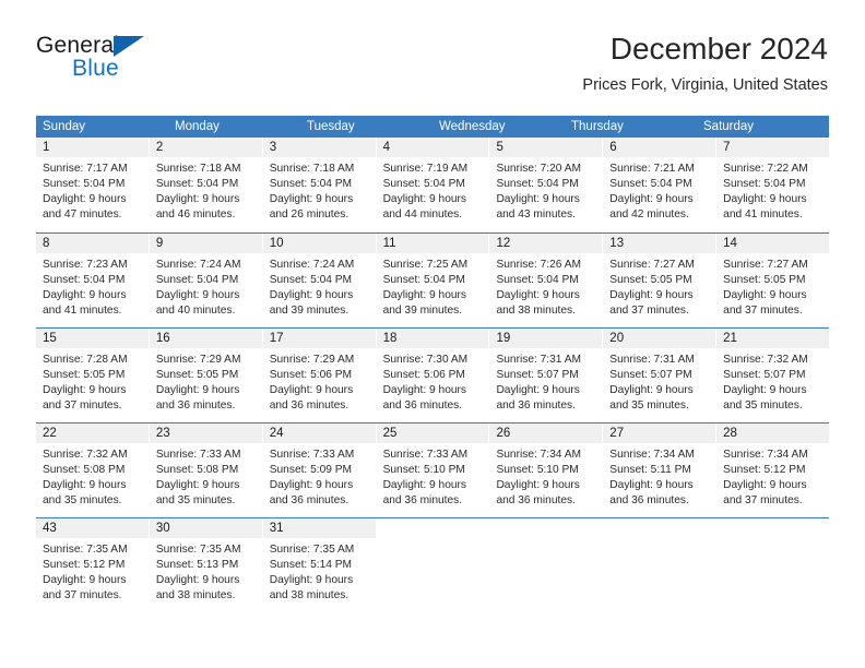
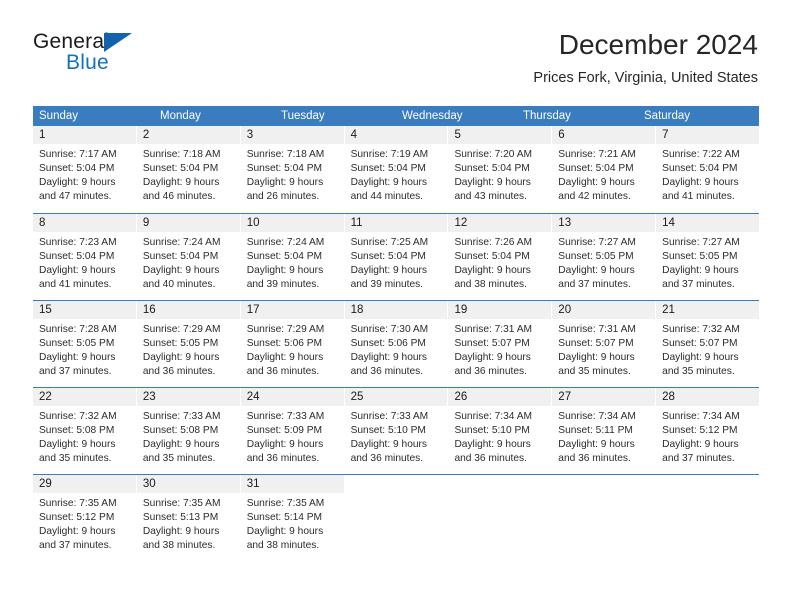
  General
  Blue
  December 2024
  Prices Fork, Virginia, United States
  Sunday
  Monday
  Tuesday
  Wednesday
  Thursday
  Saturday
  1
  Sunrise: 7:17 AM
  Sunset: 5:04 PM
  Daylight: 9 hours
  and 47 minutes.
  2
  Sunrise: 7:18 AM
  Sunset: 5:04 PM
  Daylight: 9 hours
  and 46 minutes.
  3
  Sunrise: 7:18 AM
  Sunset: 5:04 PM
  Daylight: 9 hours
  and 26 minutes.
  4
  Sunrise: 7:19 AM
  Sunset: 5:04 PM
  Daylight: 9 hours
  and 44 minutes.
  5
  Sunrise: 7:20 AM
  Sunset: 5:04 PM
  Daylight: 9 hours
  and 43 minutes.
  6
  Sunrise: 7:21 AM
  Sunset: 5:04 PM
  Daylight: 9 hours
  and 42 minutes.
  7
  Sunrise: 7:22 AM
  Sunset: 5:04 PM
  Daylight: 9 hours
  and 41 minutes.
  8
  Sunrise: 7:23 AM
  Sunset: 5:04 PM
  Daylight: 9 hours
  and 41 minutes.
  9
  Sunrise: 7:24 AM
  Sunset: 5:04 PM
  Daylight: 9 hours
  and 40 minutes.
  10
  Sunrise: 7:24 AM
  Sunset: 5:04 PM
  Daylight: 9 hours
  and 39 minutes.
  11
  Sunrise: 7:25 AM
  Sunset: 5:04 PM
  Daylight: 9 hours
  and 39 minutes.
  12
  Sunrise: 7:26 AM
  Sunset: 5:04 PM
  Daylight: 9 hours
  and 38 minutes.
  13
  Sunrise: 7:27 AM
  Sunset: 5:05 PM
  Daylight: 9 hours
  and 37 minutes.
  14
  Sunrise: 7:27 AM
  Sunset: 5:05 PM
  Daylight: 9 hours
  and 37 minutes.
  15
  Sunrise: 7:28 AM
  Sunset: 5:05 PM
  Daylight: 9 hours
  and 37 minutes.
  16
  Sunrise: 7:29 AM
  Sunset: 5:05 PM
  Daylight: 9 hours
  and 36 minutes.
  17
  Sunrise: 7:29 AM
  Sunset: 5:06 PM
  Daylight: 9 hours
  and 36 minutes.
  18
  Sunrise: 7:30 AM
  Sunset: 5:06 PM
  Daylight: 9 hours
  and 36 minutes.
  19
  Sunrise: 7:31 AM
  Sunset: 5:07 PM
  Daylight: 9 hours
  and 36 minutes.
  20
  Sunrise: 7:31 AM
  Sunset: 5:07 PM
  Daylight: 9 hours
  and 35 minutes.
  21
  Sunrise: 7:32 AM
  Sunset: 5:07 PM
  Daylight: 9 hours
  and 35 minutes.
  22
  Sunrise: 7:32 AM
  Sunset: 5:08 PM
  Daylight: 9 hours
  and 35 minutes.
  23
  Sunrise: 7:33 AM
  Sunset: 5:08 PM
  Daylight: 9 hours
  and 35 minutes.
  24
  Sunrise: 7:33 AM
  Sunset: 5:09 PM
  Daylight: 9 hours
  and 36 minutes.
  25
  Sunrise: 7:33 AM
  Sunset: 5:10 PM
  Daylight: 9 hours
  and 36 minutes.
  26
  Sunrise: 7:34 AM
  Sunset: 5:10 PM
  Daylight: 9 hours
  and 36 minutes.
  27
  Sunrise: 7:34 AM
  Sunset: 5:11 PM
  Daylight: 9 hours
  and 36 minutes.
  28
  Sunrise: 7:34 AM
  Sunset: 5:12 PM
  Daylight: 9 hours
  and 37 minutes.
- 43
+ 29
  Sunrise: 7:35 AM
  Sunset: 5:12 PM
  Daylight: 9 hours
  and 37 minutes.
  30
  Sunrise: 7:35 AM
  Sunset: 5:13 PM
  Daylight: 9 hours
  and 38 minutes.
  31
  Sunrise: 7:35 AM
  Sunset: 5:14 PM
  Daylight: 9 hours
  and 38 minutes.
